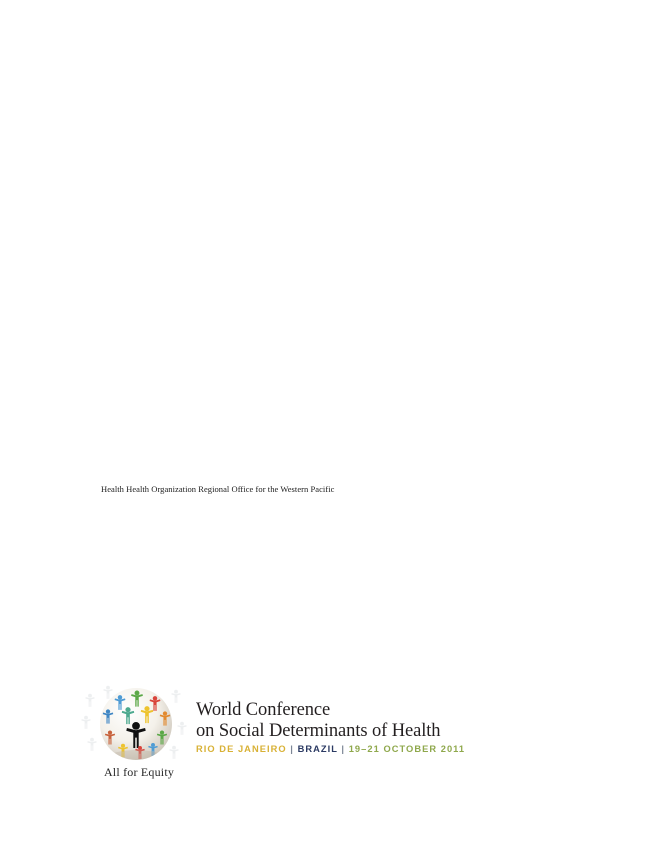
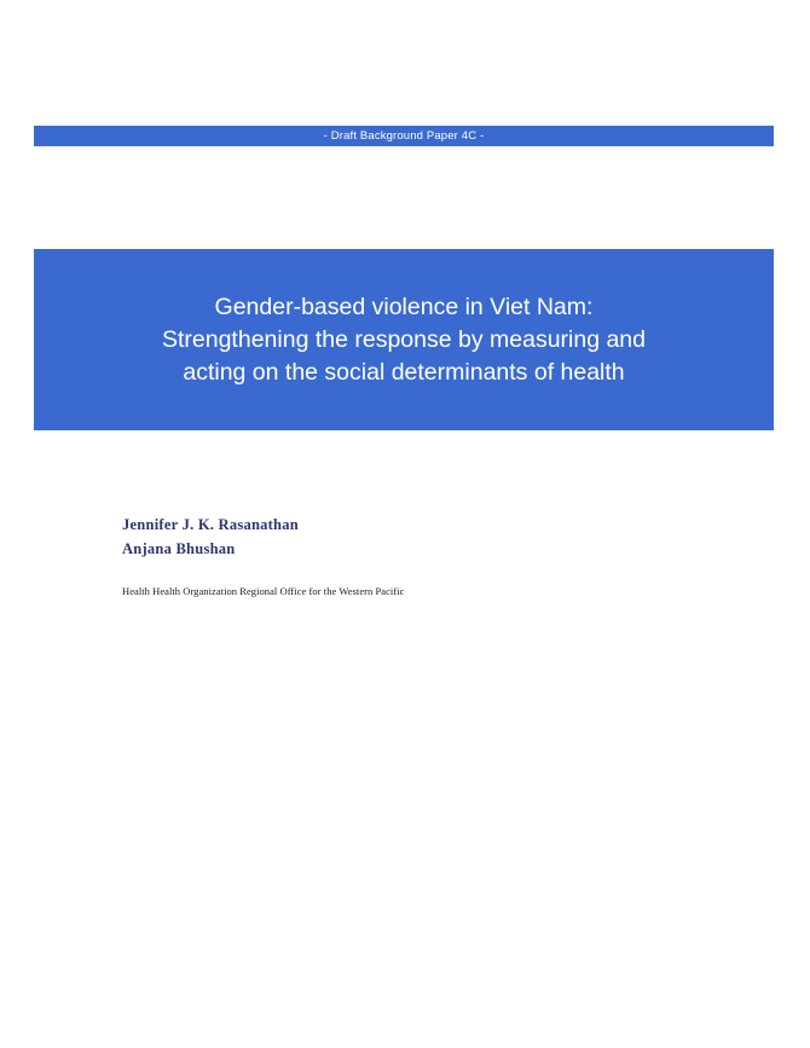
+ - Draft Background Paper 4C -
+ Gender-based violence in Viet Nam:
+ Strengthening the response by measuring and
+ acting on the social determinants of health
+ Jennifer J. K. Rasanathan
+ Anjana Bhushan
  Health Health Organization Regional Office for the Western Pacific
- All for Equity
- World Conference
- on Social Determinants of Health
- RIO DE JANEIRO | BRAZIL | 19–21 OCTOBER 2011
